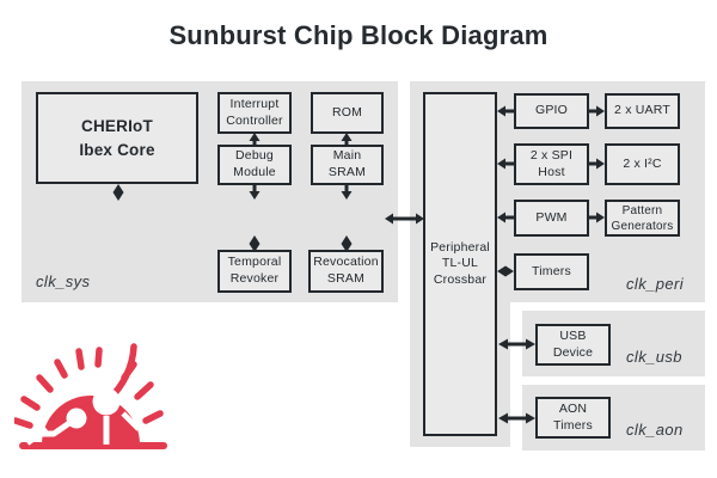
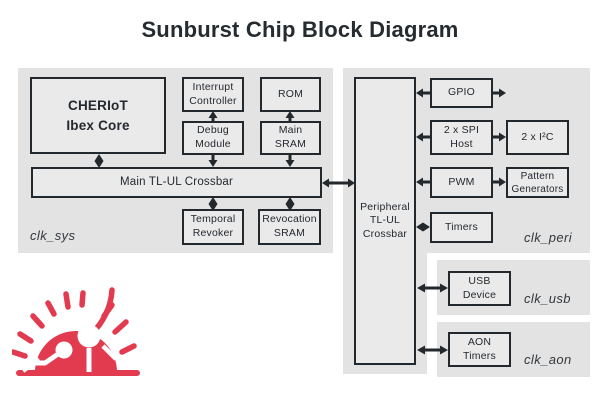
  Sunburst Chip Block Diagram
  CHERIoT
  Ibex Core
  Interrupt
  Controller
  ROM
  Debug
  Module
  Main
  SRAM
+ Main TL-UL Crossbar
  Temporal
  Revoker
  Revocation
  SRAM
  clk_sys
  Peripheral
  TL-UL
  Crossbar
  GPIO
- 2 x UART
  2 x SPI
  Host
  2 x I²C
  PWM
  Pattern
  Generators
  Timers
  clk_peri
  USB
  Device
  clk_usb
  AON
  Timers
  clk_aon
